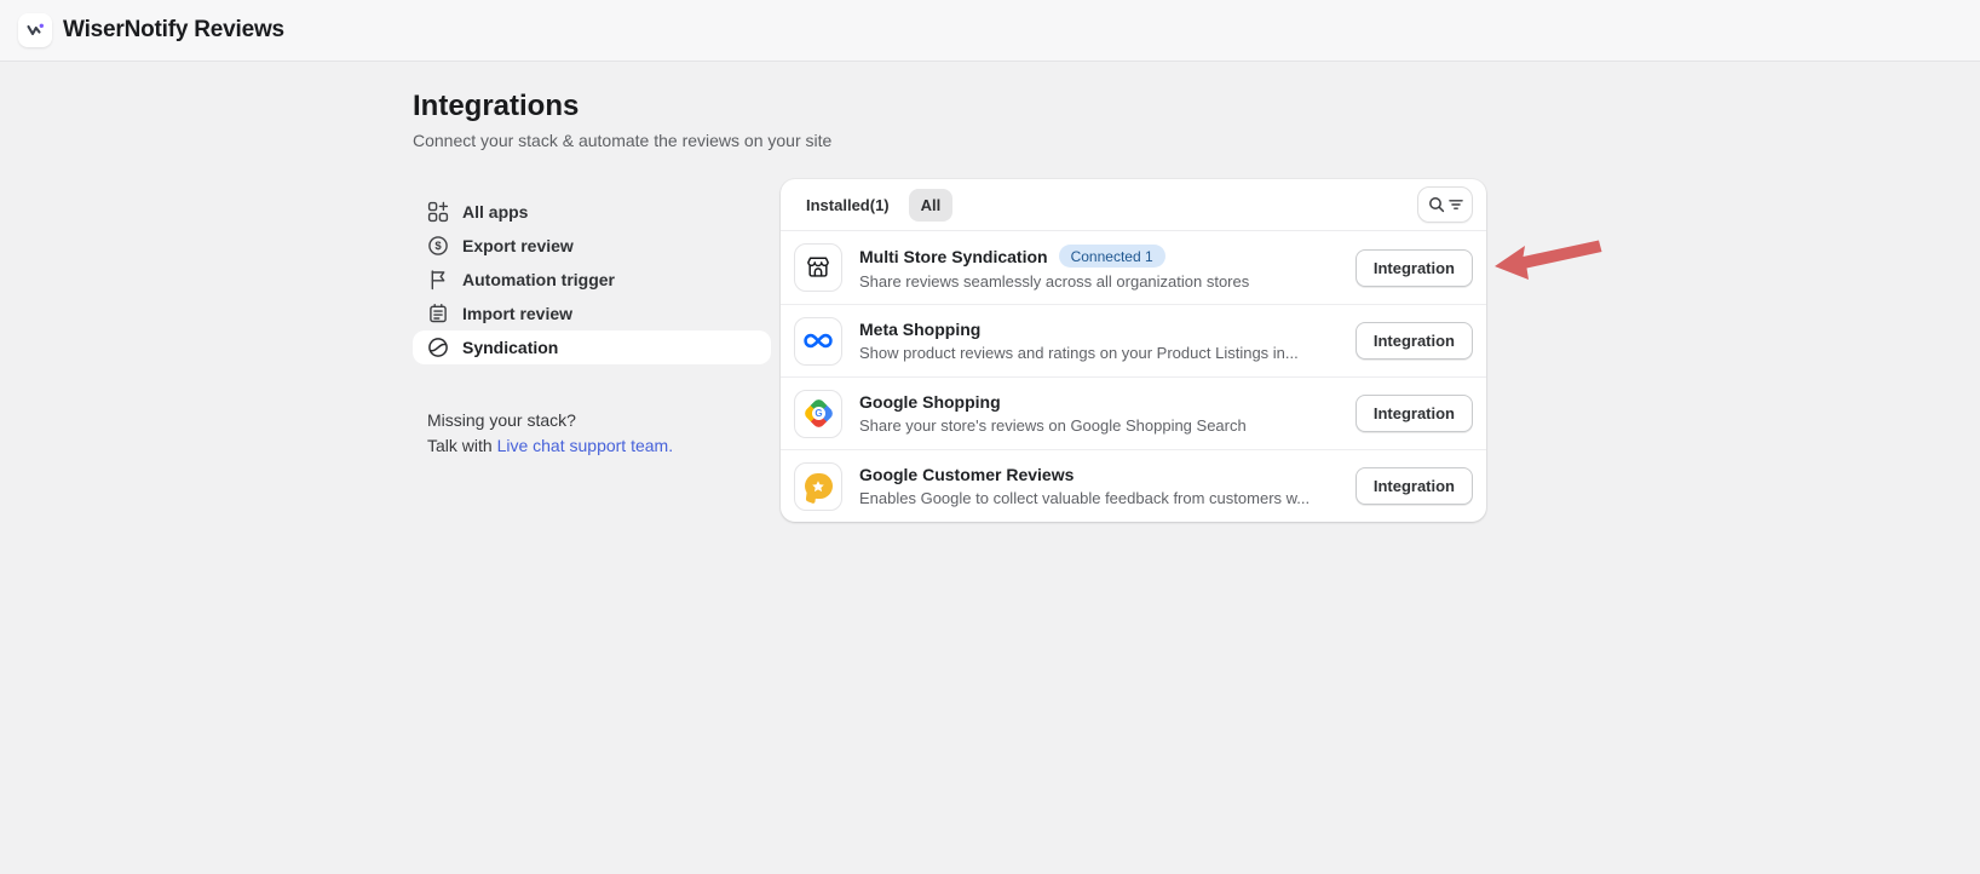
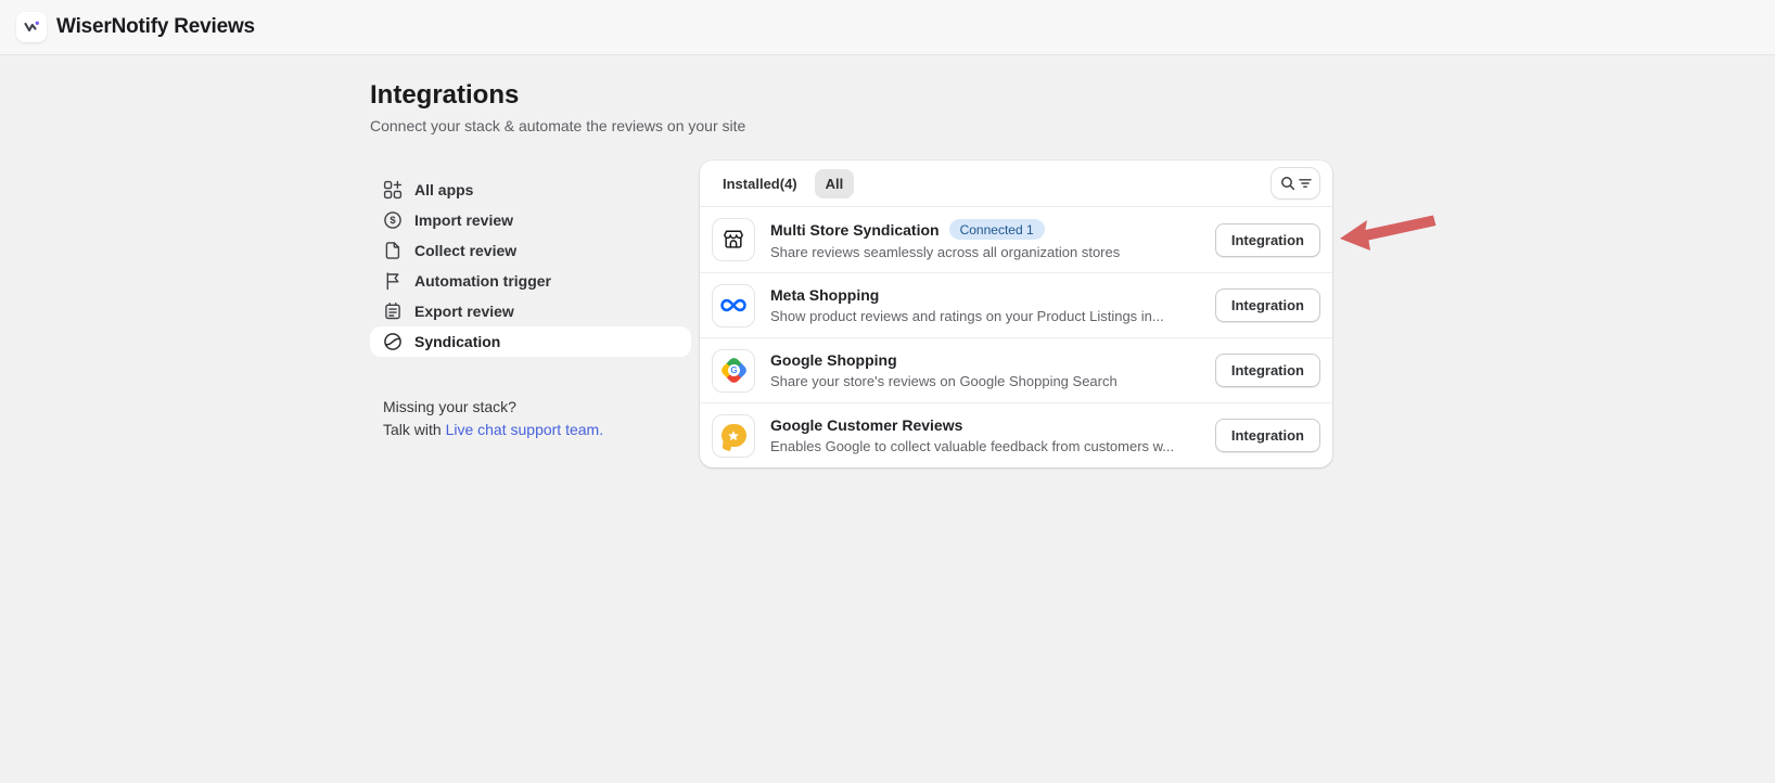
  WiserNotify Reviews
  Integrations
  Connect your stack & automate the reviews on your site
  All apps
  $
- Export review
+ Import review
+ Collect review
  Automation trigger
- Import review
+ Export review
  Syndication
  Missing your stack?
  Talk with Live chat support team.
- Installed(1)
+ Installed(4)
  All
  Multi Store Syndication
  Connected 1
  Share reviews seamlessly across all organization stores
  Integration
  Meta Shopping
  Show product reviews and ratings on your Product Listings in...
  Integration
  Google Shopping
  Share your store's reviews on Google Shopping Search
  Integration
  Google Customer Reviews
  Enables Google to collect valuable feedback from customers w...
  Integration
